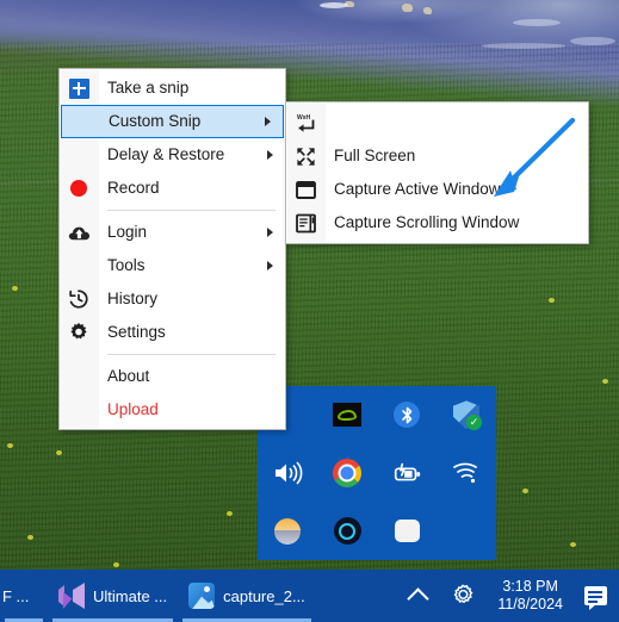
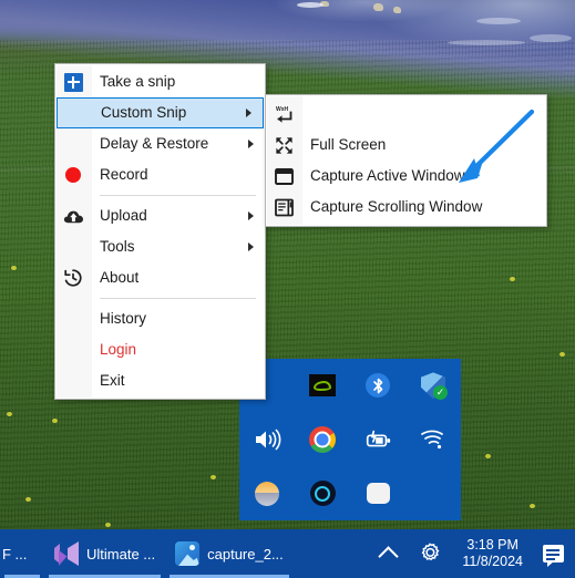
  ✓
  Take a snip
  Custom Snip
  Delay & Restore
  Record
- Login
+ Upload
  Tools
- History
+ About
- Settings
- About
+ History
- Upload
+ Login
+ Exit
  Full Screen
  Capture Active Window
  Capture Scrolling Window
  F ...
  Ultimate ...
  capture_2...
  3:18 PM
  11/8/2024
